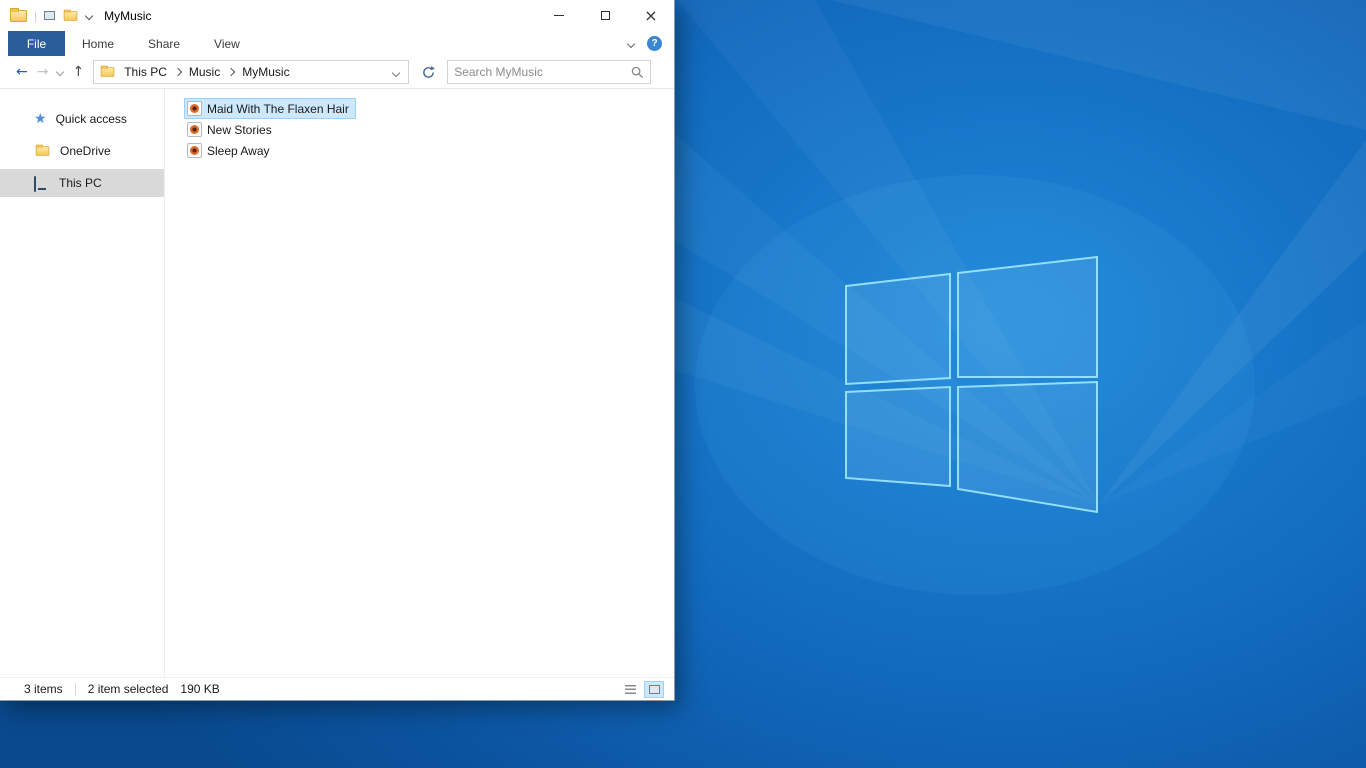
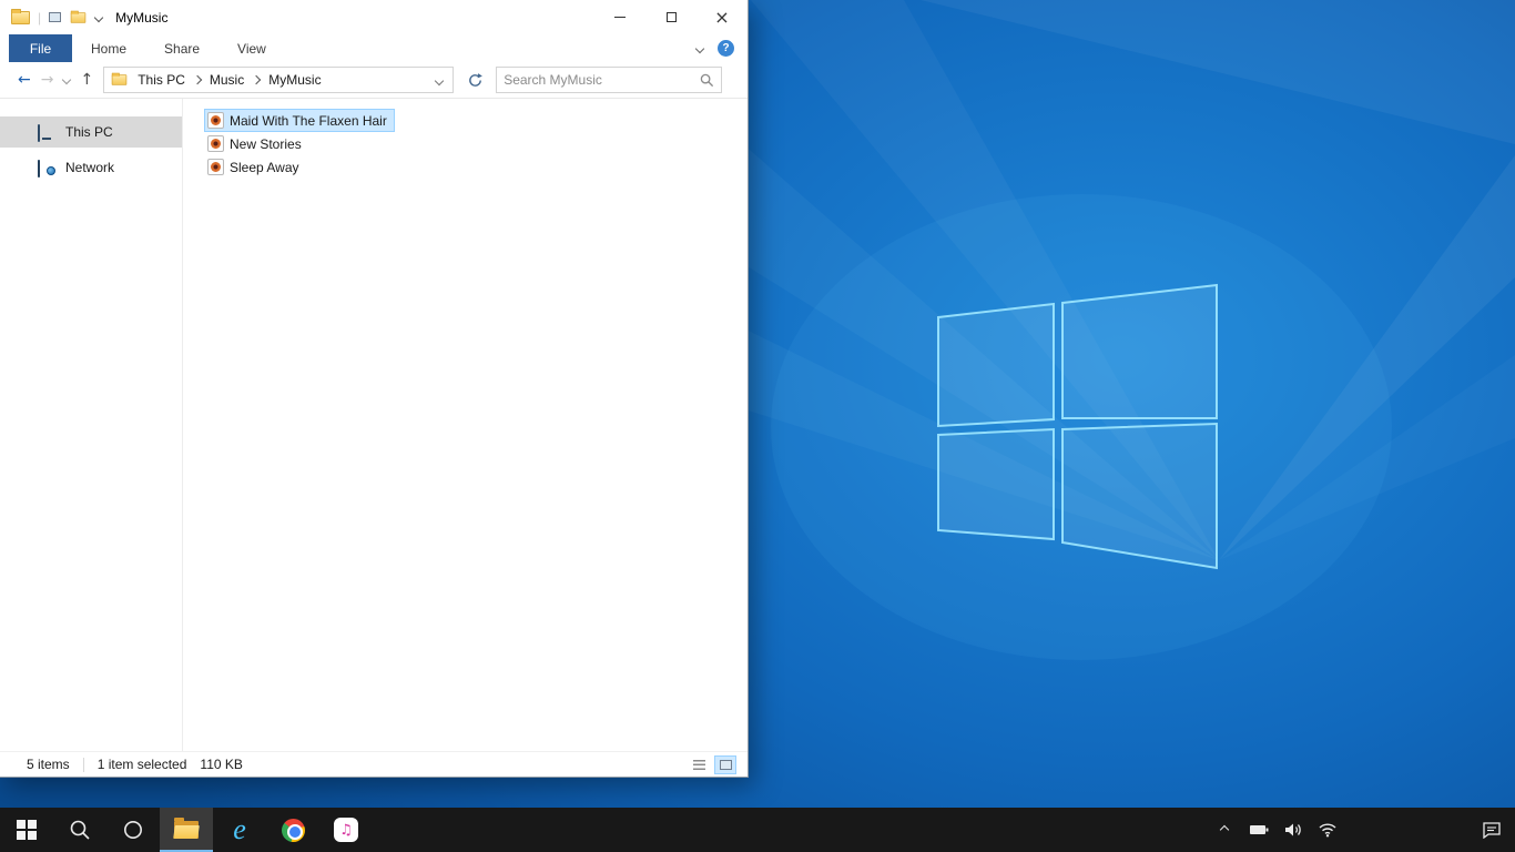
  |
  MyMusic
  ×
  File
  Home
  Share
  View
  ?
  ←
  →
  ↑
  This PC
  Music
  MyMusic
  Search MyMusic
- ★
- Quick access
- OneDrive
  This PC
+ Network
  Maid With The Flaxen Hair
  New Stories
  Sleep Away
- 3 items
+ 5 items
- 2 item selected
+ 1 item selected
- 190 KB
+ 110 KB
+ e
+ ♫
